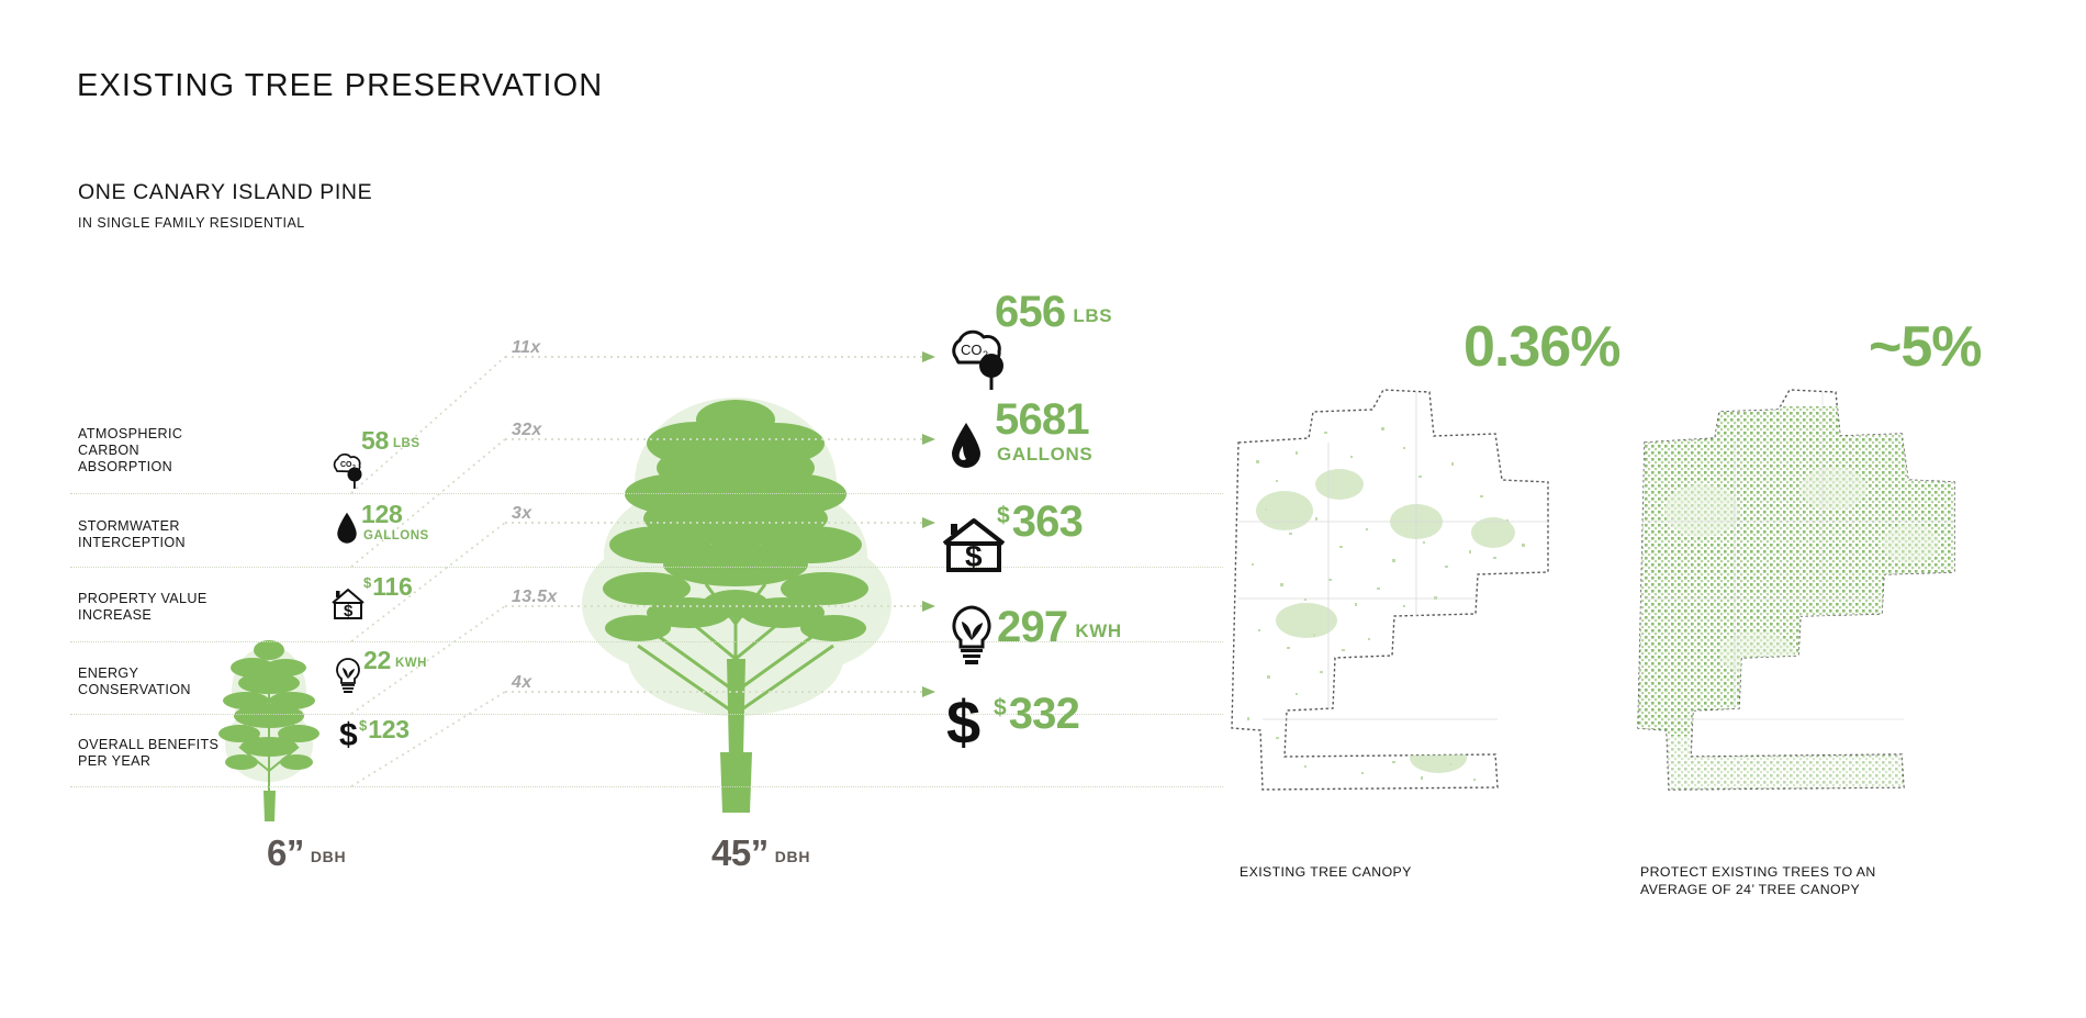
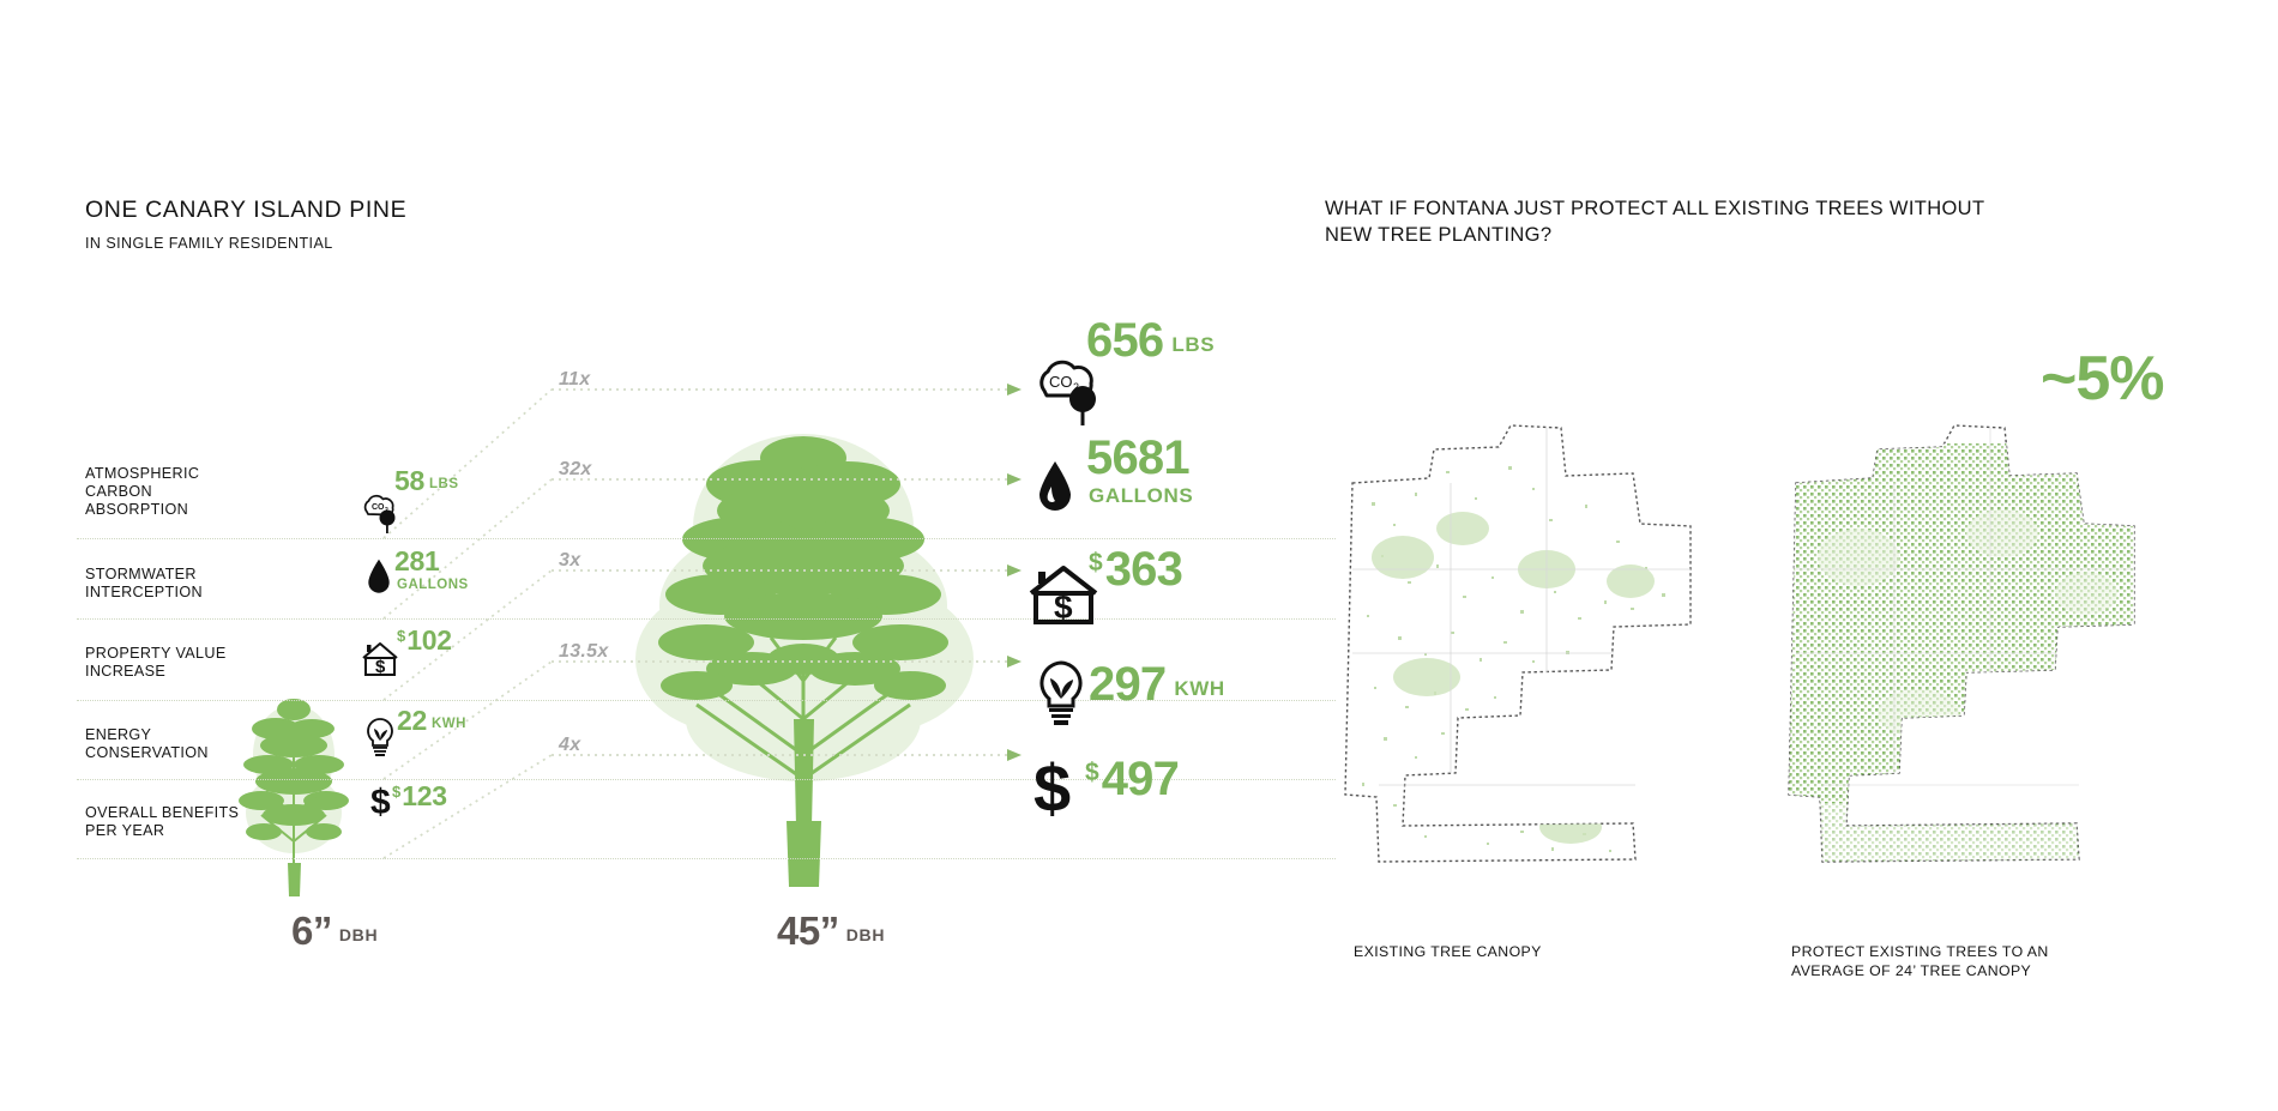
- EXISTING TREE PRESERVATION
  ONE CANARY ISLAND PINE
  IN SINGLE FAMILY RESIDENTIAL
+ WHAT IF FONTANA JUST PROTECT ALL EXISTING TREES WITHOUT NEW TREE PLANTING?
  ATMOSPHERIC
  CARBON
  ABSORPTION
  STORMWATER
  INTERCEPTION
  PROPERTY VALUE
  INCREASE
  ENERGY
  CONSERVATION
  OVERALL BENEFITS
  PER YEAR
  58 LBS
- 128
+ 281
  GALLONS
  $
- $116
+ $102
  22 KWH
  $
  $123
  11x
  32x
  3x
  13.5x
  4x
  CO
  2
  656 LBS
  5681
  GALLONS
  $
  $363
  297 KWH
  $
- $332
+ $497
  6” DBH
  45” DBH
- 0.36%
  ~5%
  EXISTING TREE CANOPY
  PROTECT EXISTING TREES TO AN
  AVERAGE OF 24’ TREE CANOPY
